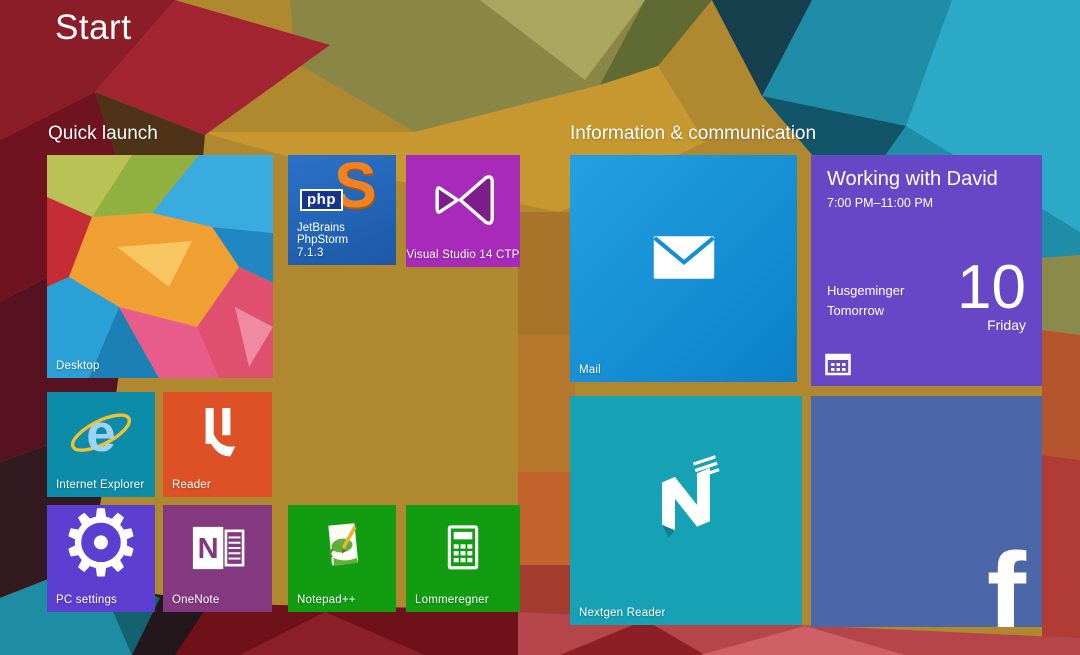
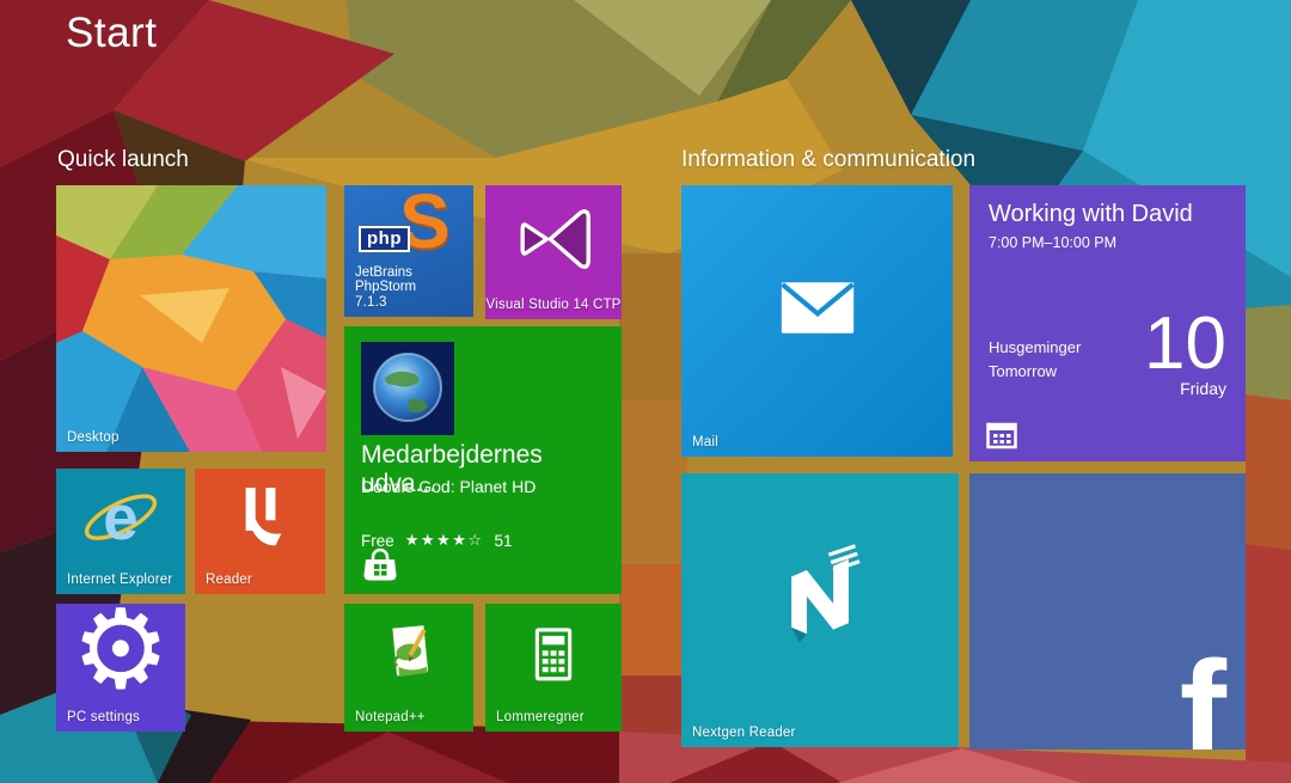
  Start
  Quick launch
  Information & communication
  Desktop
  S
  php
  JetBrains PhpStorm
  7.1.3
  Visual Studio 14 CTP
+ Medarbejdernes udva...
+ Doodle God: Planet HD
+ Free
+ ★★★★☆
+ 51
  e
  Internet Explorer
  Reader
  ⚙
  PC settings
- N
- OneNote
  Notepad++
  Lommeregner
  Mail
  Working with David
- 7:00 PM–11:00 PM
+ 7:00 PM–10:00 PM
  Husgeminger
  Tomorrow
  10
  Friday
  Nextgen Reader
  f
